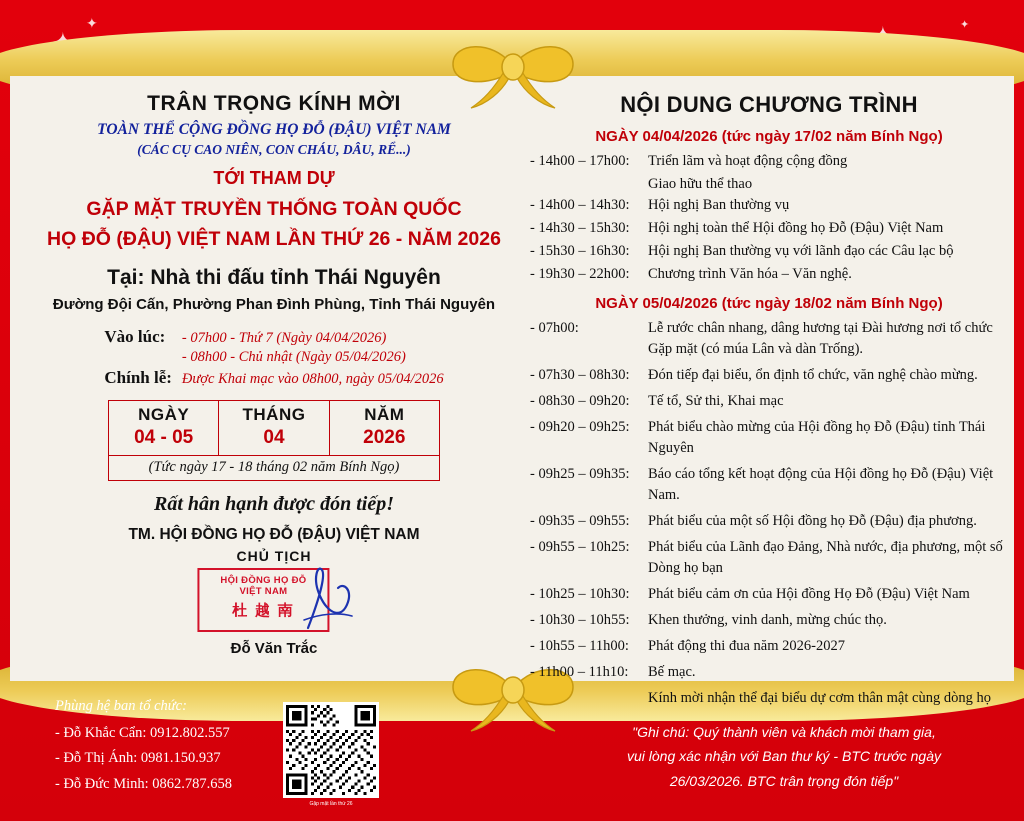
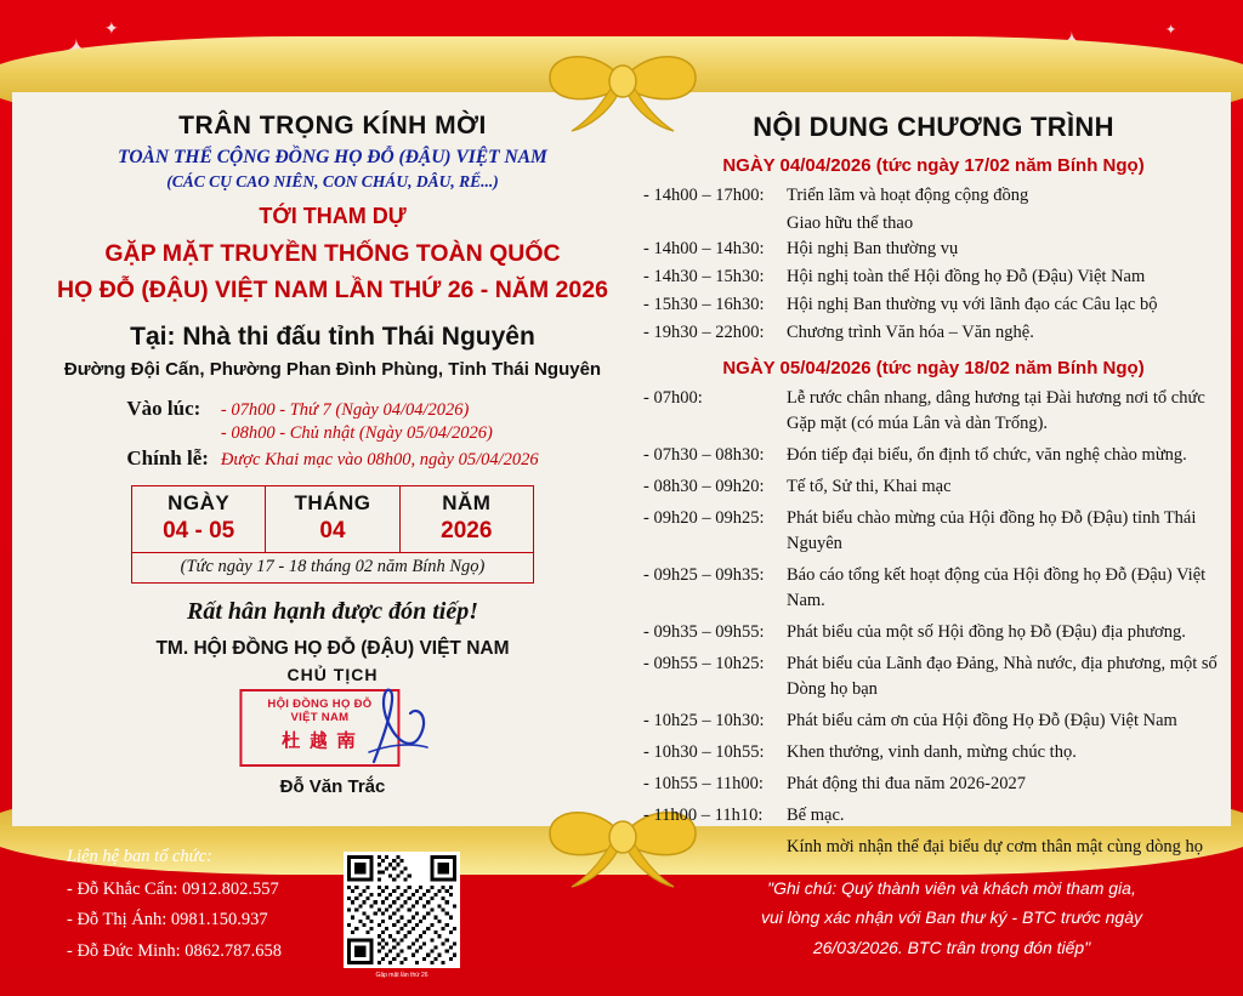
  ✦
  ✦
  TRÂN TRỌNG KÍNH MỜI
  TOÀN THỂ CỘNG ĐỒNG HỌ ĐỖ (ĐẬU) VIỆT NAM
  (CÁC CỤ CAO NIÊN, CON CHÁU, DÂU, RỂ...)
  TỚI THAM DỰ
  GẶP MẶT TRUYỀN THỐNG TOÀN QUỐC
  HỌ ĐỖ (ĐẬU) VIỆT NAM LẦN THỨ 26 - NĂM 2026
  Tại: Nhà thi đấu tỉnh Thái Nguyên
  Đường Đội Cấn, Phường Phan Đình Phùng, Tỉnh Thái Nguyên
  Vào lúc:
  - 07h00 - Thứ 7 (Ngày 04/04/2026)
  - 08h00 - Chủ nhật (Ngày 05/04/2026)
  Chính lễ:
  Được Khai mạc vào 08h00, ngày 05/04/2026
  NGÀY
  04 - 05
  THÁNG
  04
  NĂM
  2026
  (Tức ngày 17 - 18 tháng 02 năm Bính Ngọ)
  Rất hân hạnh được đón tiếp!
  TM. HỘI ĐỒNG HỌ ĐỖ (ĐẬU) VIỆT NAM
  CHỦ TỊCH
  HỘI ĐỒNG HỌ ĐỖ
  VIỆT NAM
  杜 越 南
  Đỗ Văn Trắc
  NỘI DUNG CHƯƠNG TRÌNH
  NGÀY 04/04/2026 (tức ngày 17/02 năm Bính Ngọ)
  - 14h00 – 17h00:
  Triển lãm và hoạt động cộng đồng
  Giao hữu thể thao
  - 14h00 – 14h30:
  Hội nghị Ban thường vụ
  - 14h30 – 15h30:
  Hội nghị toàn thể Hội đồng họ Đỗ (Đậu) Việt Nam
  - 15h30 – 16h30:
  Hội nghị Ban thường vụ với lãnh đạo các Câu lạc bộ
  - 19h30 – 22h00:
  Chương trình Văn hóa – Văn nghệ.
  NGÀY 05/04/2026 (tức ngày 18/02 năm Bính Ngọ)
  - 07h00:
  Lễ rước chân nhang, dâng hương tại Đài hương nơi tổ chức Gặp mặt (có múa Lân và dàn Trống).
  - 07h30 – 08h30:
  Đón tiếp đại biểu, ổn định tổ chức, văn nghệ chào mừng.
  - 08h30 – 09h20:
  Tế tổ, Sử thi, Khai mạc
  - 09h20 – 09h25:
  Phát biểu chào mừng của Hội đồng họ Đỗ (Đậu) tỉnh Thái Nguyên
  - 09h25 – 09h35:
  Báo cáo tổng kết hoạt động của Hội đồng họ Đỗ (Đậu) Việt Nam.
  - 09h35 – 09h55:
  Phát biểu của một số Hội đồng họ Đỗ (Đậu) địa phương.
  - 09h55 – 10h25:
  Phát biểu của Lãnh đạo Đảng, Nhà nước, địa phương, một số Dòng họ bạn
  - 10h25 – 10h30:
  Phát biểu cảm ơn của Hội đồng Họ Đỗ (Đậu) Việt Nam
  - 10h30 – 10h55:
  Khen thưởng, vinh danh, mừng chúc thọ.
  - 10h55 – 11h00:
  Phát động thi đua năm 2026-2027
  - 11h00 – 11h10:
  Bế mạc.
  Kính mời nhận thể đại biểu dự cơm thân mật cùng dòng họ
- Phùng hệ ban tổ chức:
+ Liên hệ ban tổ chức:
  - Đỗ Khắc Cẩn: 0912.802.557
  - Đỗ Thị Ánh: 0981.150.937
  - Đỗ Đức Minh: 0862.787.658
  "Ghi chú: Quý thành viên và khách mời tham gia,
  vui lòng xác nhận với Ban thư ký - BTC trước ngày
  26/03/2026. BTC trân trọng đón tiếp"
